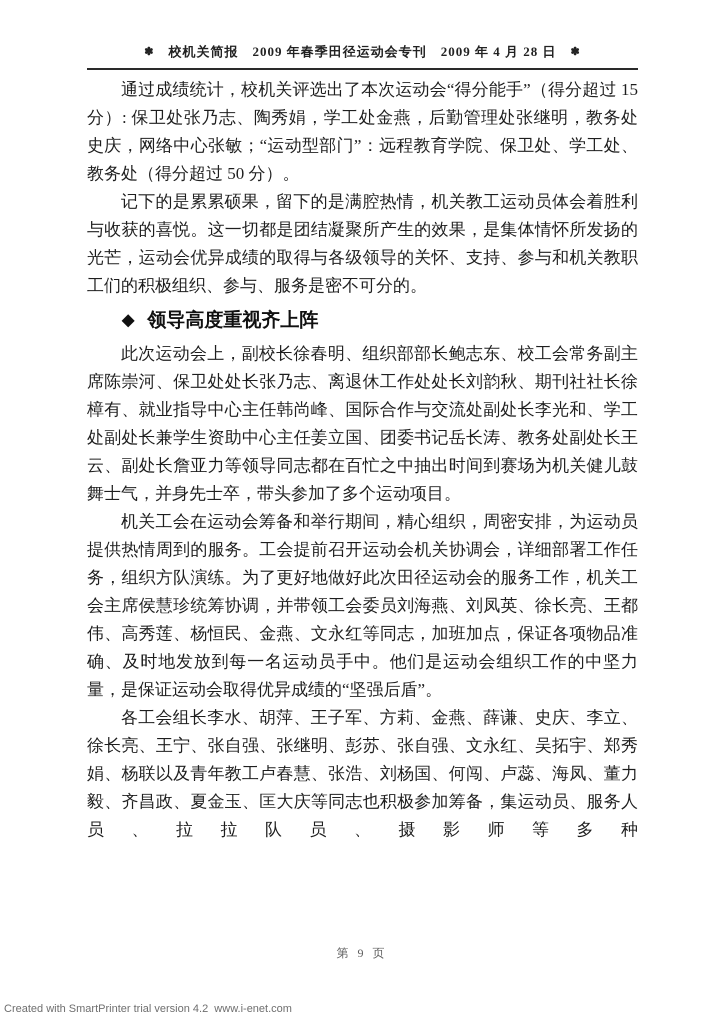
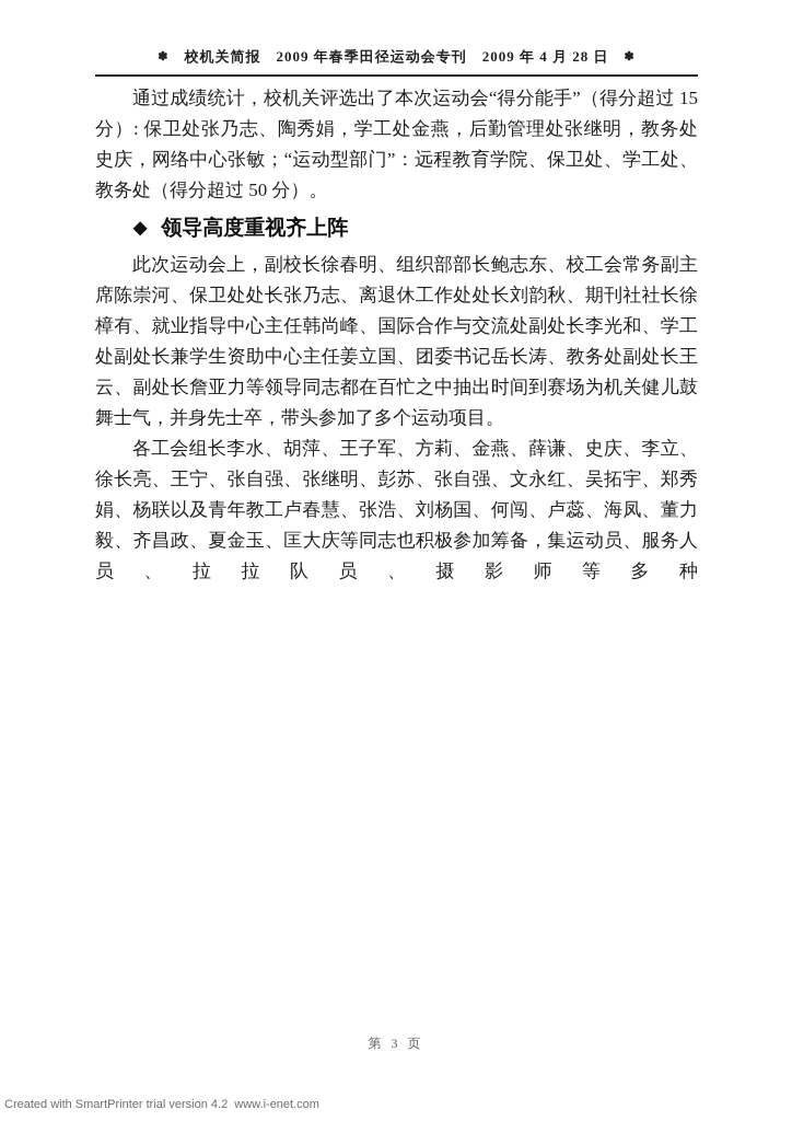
  ✽ 校机关简报 2009 年春季田径运动会专刊 2009 年 4 月 28 日 ✽
  通过成绩统计，校机关评选出了本次运动会“得分能手”（得分超过 15 分）: 保卫处张乃志、陶秀娟，学工处金燕，后勤管理处张继明，教务处史庆，网络中心张敏；“运动型部门”：远程教育学院、保卫处、学工处、教务处（得分超过 50 分）。
- 记下的是累累硕果，留下的是满腔热情，机关教工运动员体会着胜利与收获的喜悦。这一切都是团结凝聚所产生的效果，是集体情怀所发扬的光芒，运动会优异成绩的取得与各级领导的关怀、支持、参与和机关教职工们的积极组织、参与、服务是密不可分的。
  ◆ 领导高度重视齐上阵
  此次运动会上，副校长徐春明、组织部部长鲍志东、校工会常务副主席陈崇河、保卫处处长张乃志、离退休工作处处长刘韵秋、期刊社社长徐樟有、就业指导中心主任韩尚峰、国际合作与交流处副处长李光和、学工处副处长兼学生资助中心主任姜立国、团委书记岳长涛、教务处副处长王云、副处长詹亚力等领导同志都在百忙之中抽出时间到赛场为机关健儿鼓舞士气，并身先士卒，带头参加了多个运动项目。
- 机关工会在运动会筹备和举行期间，精心组织，周密安排，为运动员提供热情周到的服务。工会提前召开运动会机关协调会，详细部署工作任务，组织方队演练。为了更好地做好此次田径运动会的服务工作，机关工会主席侯慧珍统筹协调，并带领工会委员刘海燕、刘凤英、徐长亮、王都伟、高秀莲、杨恒民、金燕、文永红等同志，加班加点，保证各项物品准确、及时地发放到每一名运动员手中。他们是运动会组织工作的中坚力量，是保证运动会取得优异成绩的“坚强后盾”。
  各工会组长李水、胡萍、王子军、方莉、金燕、薛谦、史庆、李立、徐长亮、王宁、张自强、张继明、彭苏、张自强、文永红、吴拓宇、郑秀娟、杨联以及青年教工卢春慧、张浩、刘杨国、何闯、卢蕊、海凤、董力毅、齐昌政、夏金玉、匡大庆等同志也积极参加筹备，集运动员、服务人员、拉拉队员、摄影师等多种
- 第 9 页
+ 第 3 页
  Created with SmartPrinter trial version 4.2 www.i-enet.com
